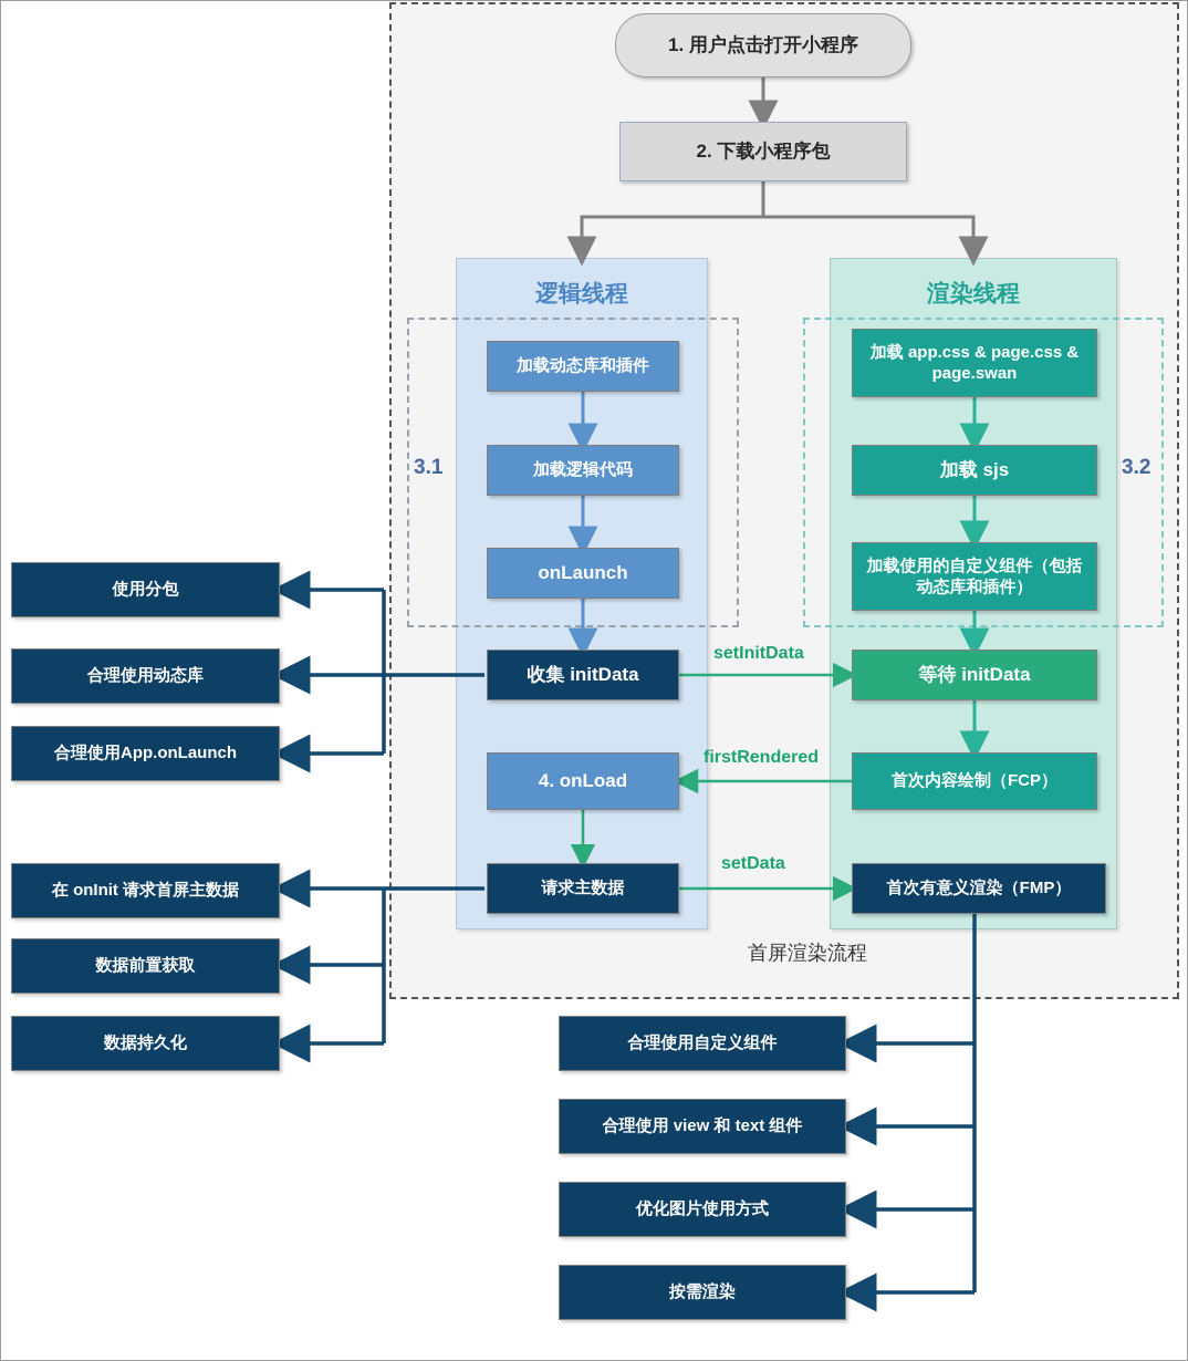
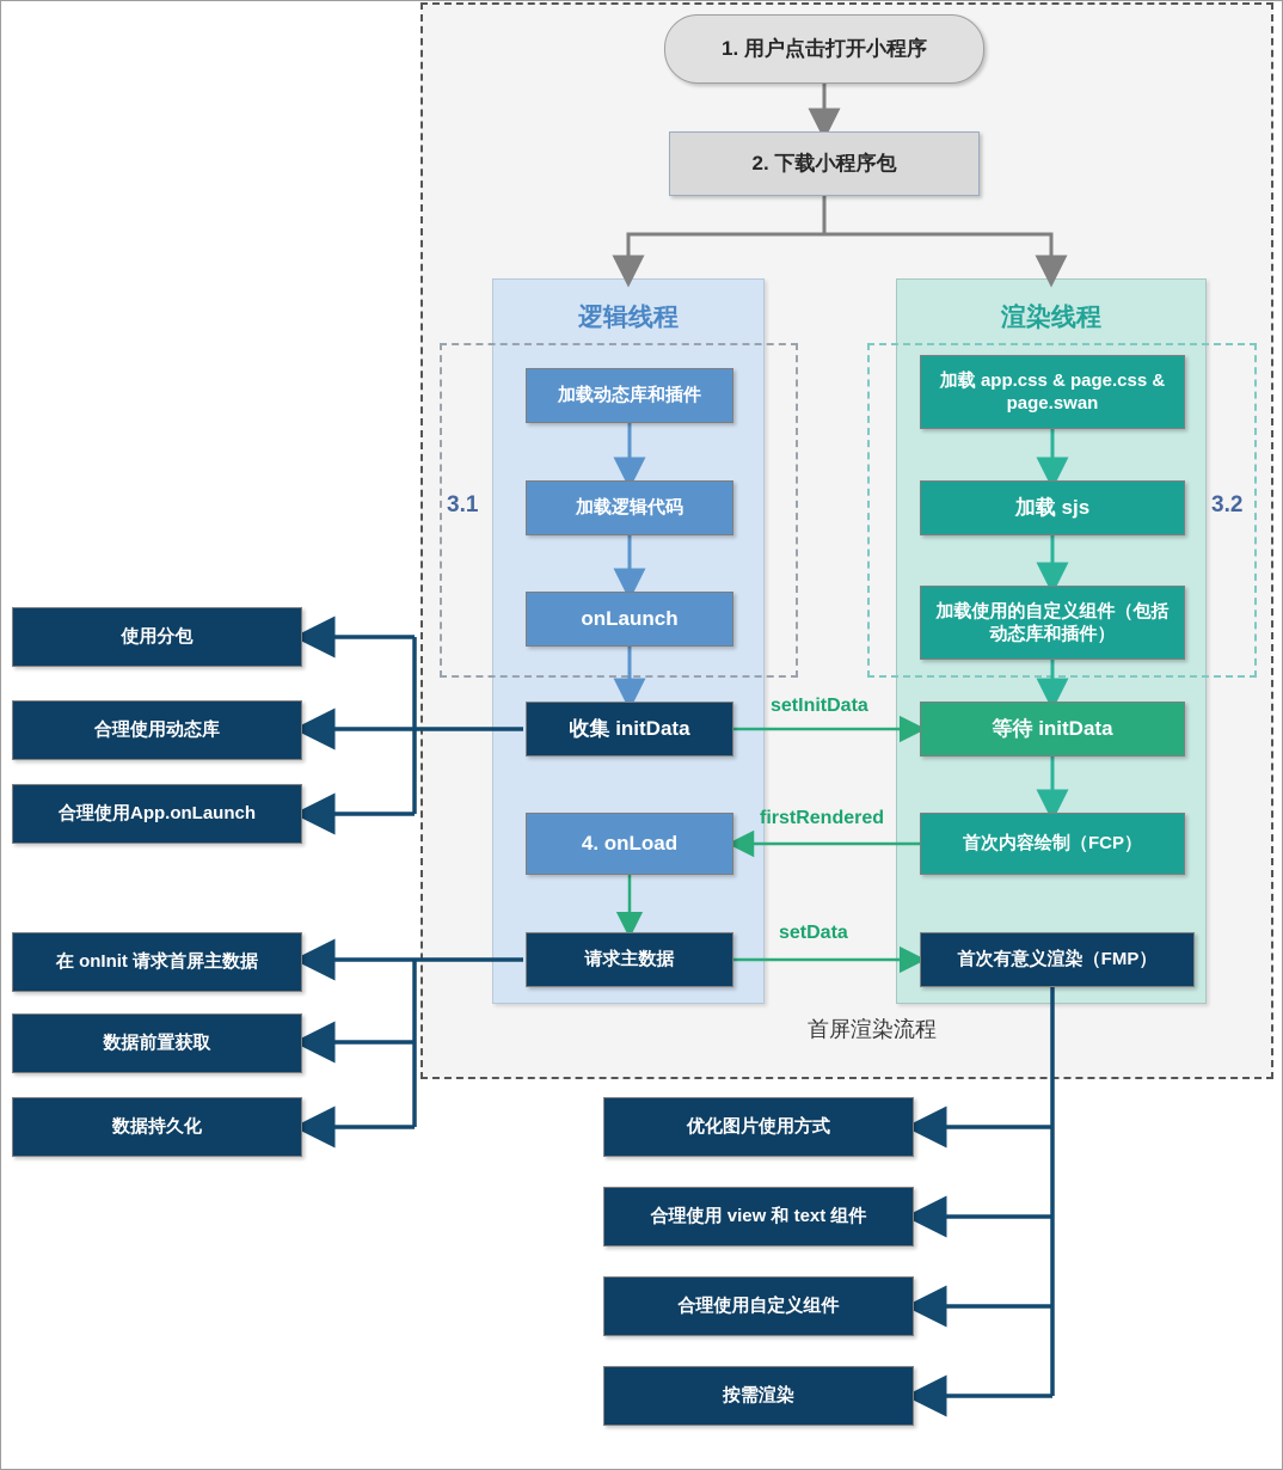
  逻辑线程
  渲染线程
  3.1
  3.2
  setInitData
  firstRendered
  setData
  1. 用户点击打开小程序
  2. 下载小程序包
  加载动态库和插件
  加载逻辑代码
  onLaunch
  收集 initData
  4. onLoad
  请求主数据
  加载 app.css & page.css & page.swan
  加载 sjs
  加载使用的自定义组件（包括动态库和插件）
  等待 initData
  首次内容绘制（FCP）
  首次有意义渲染（FMP）
  首屏渲染流程
  使用分包
  合理使用动态库
  合理使用App.onLaunch
  在 onInit 请求首屏主数据
  数据前置获取
  数据持久化
- 合理使用自定义组件
+ 优化图片使用方式
  合理使用 view 和 text 组件
- 优化图片使用方式
+ 合理使用自定义组件
  按需渲染
